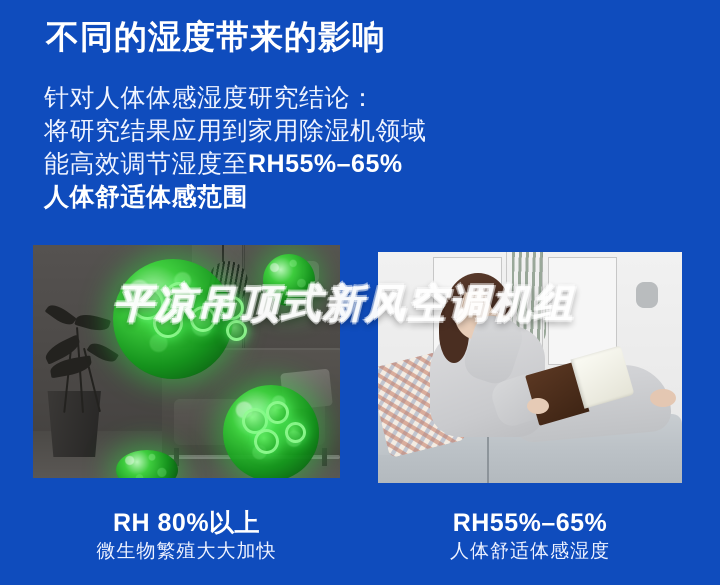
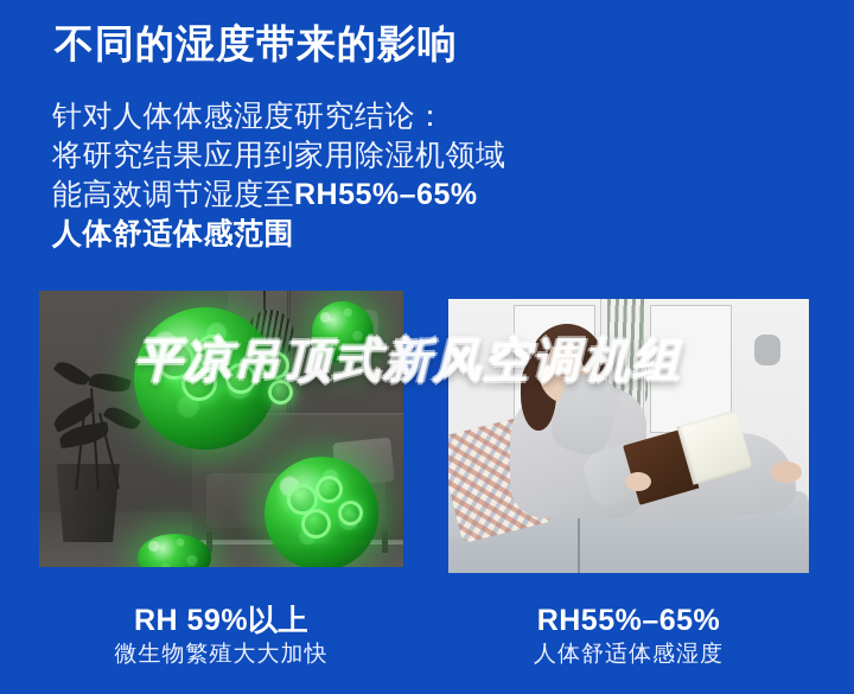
  不同的湿度带来的影响
  针对人体体感湿度研究结论：
  将研究结果应用到家用除湿机领域
  能高效调节湿度至RH55%–65%
  人体舒适体感范围
  平凉吊顶式新风空调机组
- RH 80%以上
+ RH 59%以上
  微生物繁殖大大加快
  RH55%–65%
  人体舒适体感湿度
